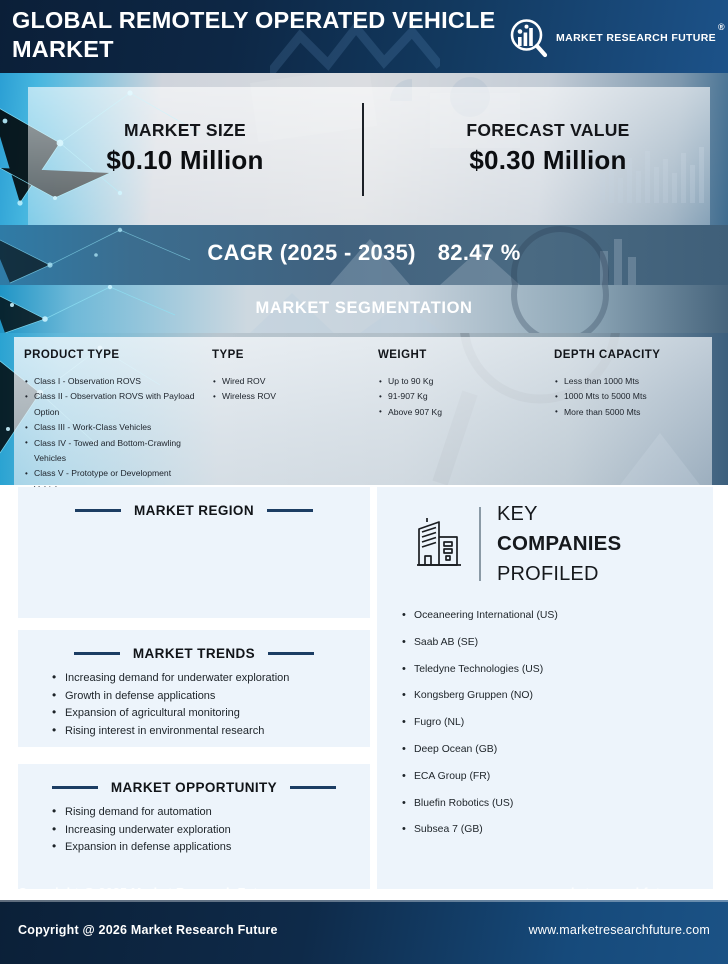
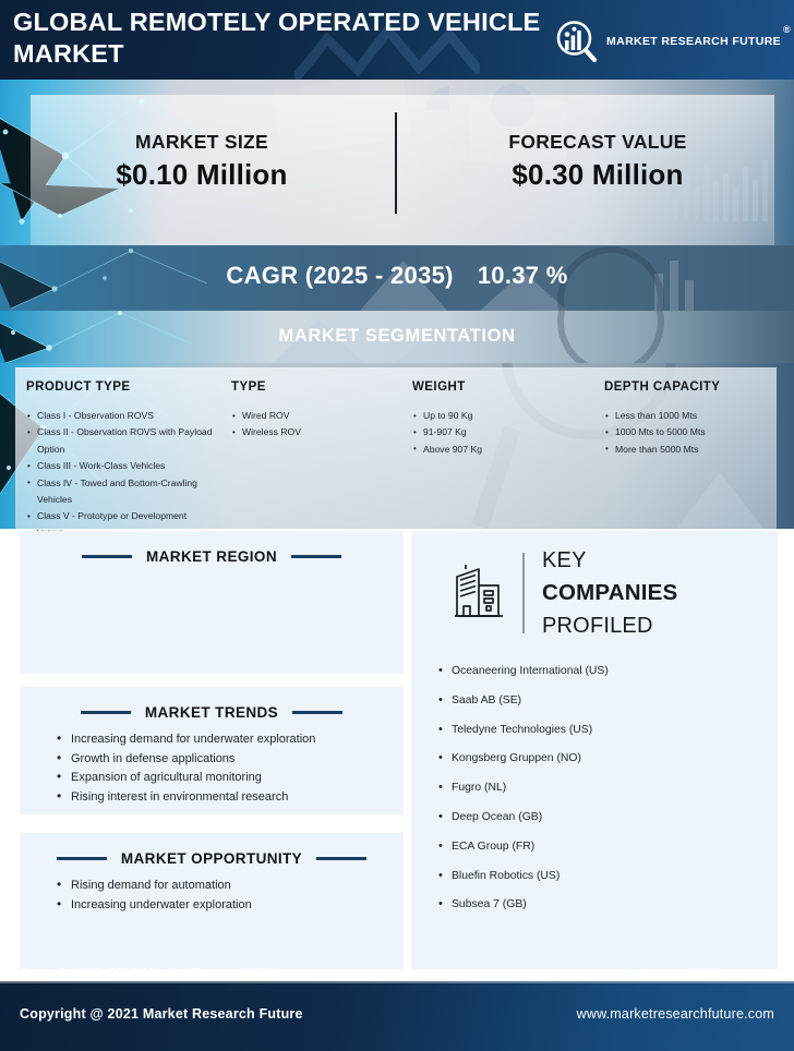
  GLOBAL REMOTELY OPERATED VEHICLE MARKET
  MARKET RESEARCH FUTURE
  ®
  MARKET SIZE
  $0.10 Million
  FORECAST VALUE
  $0.30 Million
- CAGR (2025 - 2035) 82.47 %
+ CAGR (2025 - 2035) 10.37 %
  MARKET SEGMENTATION
  PRODUCT TYPE
  Class I - Observation ROVS
  Class II - Observation ROVS with Payload Option
  Class III - Work-Class Vehicles
  Class IV - Towed and Bottom-Crawling Vehicles
  Class V - Prototype or Development
  TYPE
  Wired ROV
  Wireless ROV
  WEIGHT
  Up to 90 Kg
  91-907 Kg
  Above 907 Kg
  DEPTH CAPACITY
  Less than 1000 Mts
  1000 Mts to 5000 Mts
  More than 5000 Mts
  MARKET REGION
  MARKET TRENDS
  Increasing demand for underwater exploration
  Growth in defense applications
  Expansion of agricultural monitoring
  Rising interest in environmental research
  MARKET OPPORTUNITY
  Rising demand for automation
  Increasing underwater exploration
- Expansion in defense applications
  KEY
  COMPANIES
  PROFILED
  Oceaneering International (US)
  Saab AB (SE)
  Teledyne Technologies (US)
  Kongsberg Gruppen (NO)
  Fugro (NL)
  Deep Ocean (GB)
  ECA Group (FR)
  Bluefin Robotics (US)
  Subsea 7 (GB)
  Copyright @ 2025 Market Research Future
  www.marketresearchfuture.com
- Copyright @ 2026 Market Research Future
+ Copyright @ 2021 Market Research Future
  www.marketresearchfuture.com
